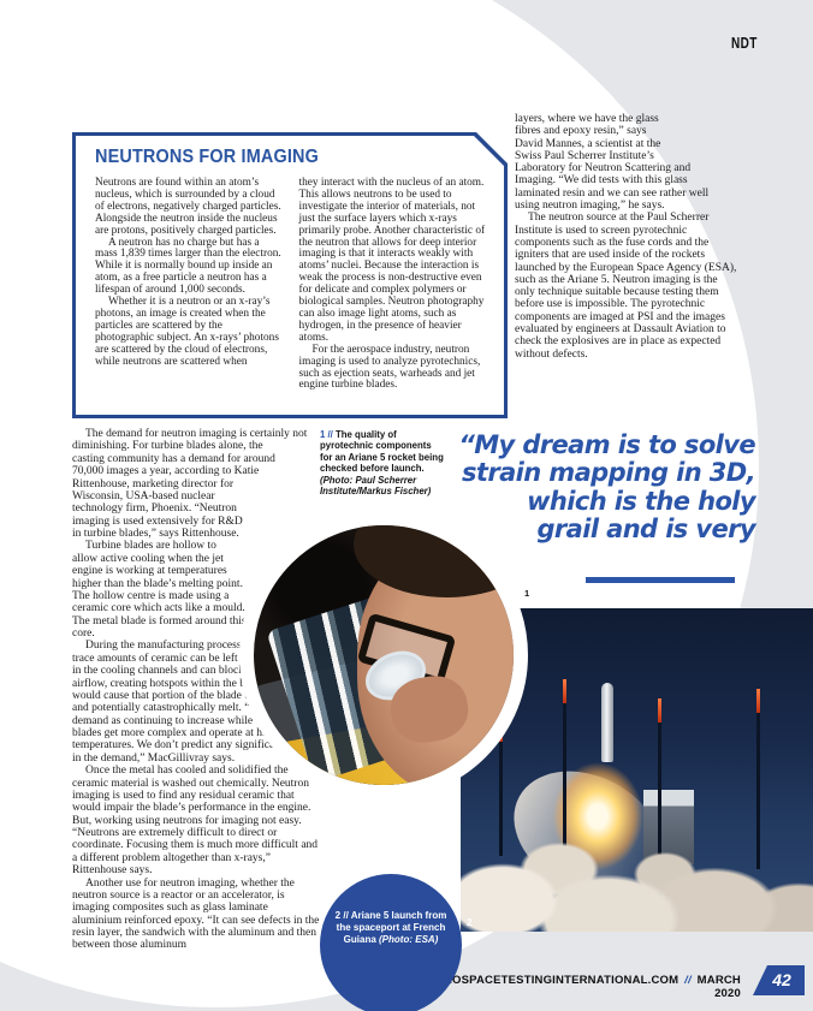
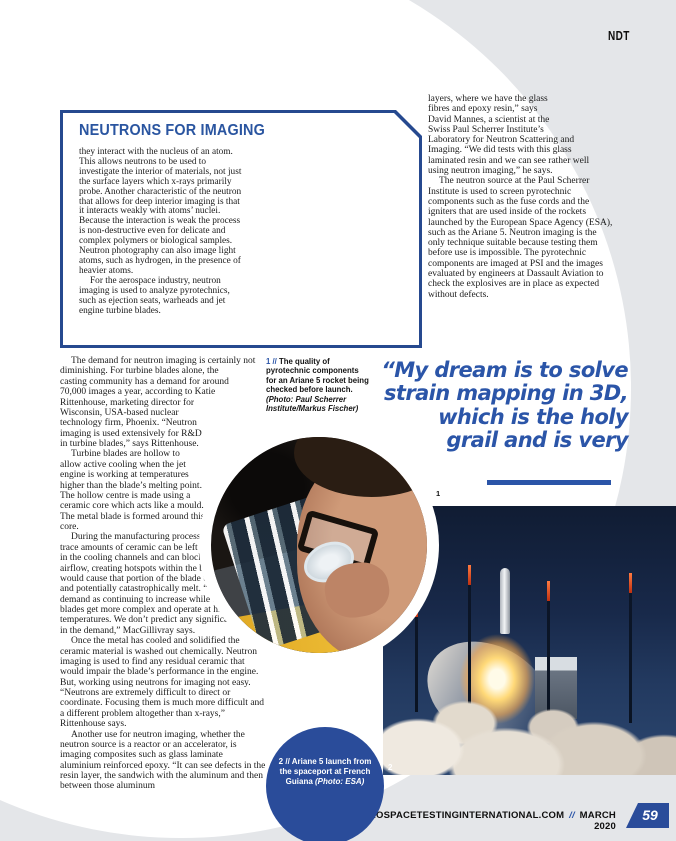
  NDT
  NEUTRONS FOR IMAGING
- Neutrons are found within an atom’s nucleus, which is surrounded by a cloud of electrons, negatively charged particles. Alongside the neutron inside the nucleus are protons, positively charged particles.
- A neutron has no charge but has a mass 1,839 times larger than the electron. While it is normally bound up inside an atom, as a free particle a neutron has a lifespan of around 1,000 seconds.
- Whether it is a neutron or an x-ray’s photons, an image is created when the particles are scattered by the photographic subject. An x-rays’ photons are scattered by the cloud of electrons, while neutrons are scattered when
  they interact with the nucleus of an atom. This allows neutrons to be used to investigate the interior of materials, not just the surface layers which x-rays primarily probe. Another characteristic of the neutron that allows for deep interior imaging is that it interacts weakly with atoms’ nuclei. Because the interaction is weak the process is non-destructive even for delicate and complex polymers or biological samples. Neutron photography can also image light atoms, such as hydrogen, in the presence of heavier atoms.
  For the aerospace industry, neutron imaging is used to analyze pyrotechnics, such as ejection seats, warheads and jet engine turbine blades.
  layers, where we have the glass fibres and epoxy resin,” says David Mannes, a scientist at the Swiss Paul Scherrer Institute’s Laboratory for Neutron Scattering and Imaging. “We did tests with this glass laminated resin and we can see rather well using neutron imaging,” he says.
  The neutron source at the Paul Scherrer Institute is used to screen pyrotechnic components such as the fuse cords and the igniters that are used inside of the rockets launched by the European Space Agency (ESA), such as the Ariane 5. Neutron imaging is the only technique suitable because testing them before use is impossible. The pyrotechnic components are imaged at PSI and the images evaluated by engineers at Dassault Aviation to check the explosives are in place as expected without defects.
  The demand for neutron imaging is certainly not diminishing. For turbine blades alone, the casting community has a demand for around 70,000 images a year, according to Katie Rittenhouse, marketing director for Wisconsin, USA-based nuclear technology firm, Phoenix. “Neutron imaging is used extensively for R&D in turbine blades,” says Rittenhouse.
  Turbine blades are hollow to allow active cooling when the jet engine is working at temperatures higher than the blade’s melting point. The hollow centre is made using a ceramic core which acts like a mould. The metal blade is formed around thi core.
  During the manufacturing proces trace amounts of ceramic can be left in the cooling channels and can bloc airflow, creating hotspots within the would cause that portion of the blade and potentially catastrophically melt. “ demand as continuing to increase while blades get more complex and operate at temperatures. We don’t predict any sign in the demand,” MacGillivray says.
  Once the metal has cooled and solidi ceramic material is washed out chemica imaging is used to find any residual ceramic that would impair the blade’s performance in the engine. But, working using neutrons for imaging not easy. “Neutrons are extremely difficult to direct or coordinate. Focusing them is much more difficult and a different problem altogether than x-rays,” Rittenhouse says.
  Another use for neutron imaging, whether the neutron source is a reactor or an accelerator, is imaging composites such as glass laminate aluminium reinforced epoxy. “It can see defects in the resin layer, the sandwich with the aluminum and then between those aluminum
  1 // The quality of pyrotechnic components for an Ariane 5 rocket being checked before launch. (Photo: Paul Scherrer Institute/Markus Fischer)
  “My dream is to solve
  strain mapping in 3D,
  which is the holy
  grail and is very
  1
  2
  2 // Ariane 5 launch from the spaceport at French Guiana (Photo: ESA)
  OSPACETESTINGINTERNATIONAL.COM // MARCH 2020
- 42
+ 59
